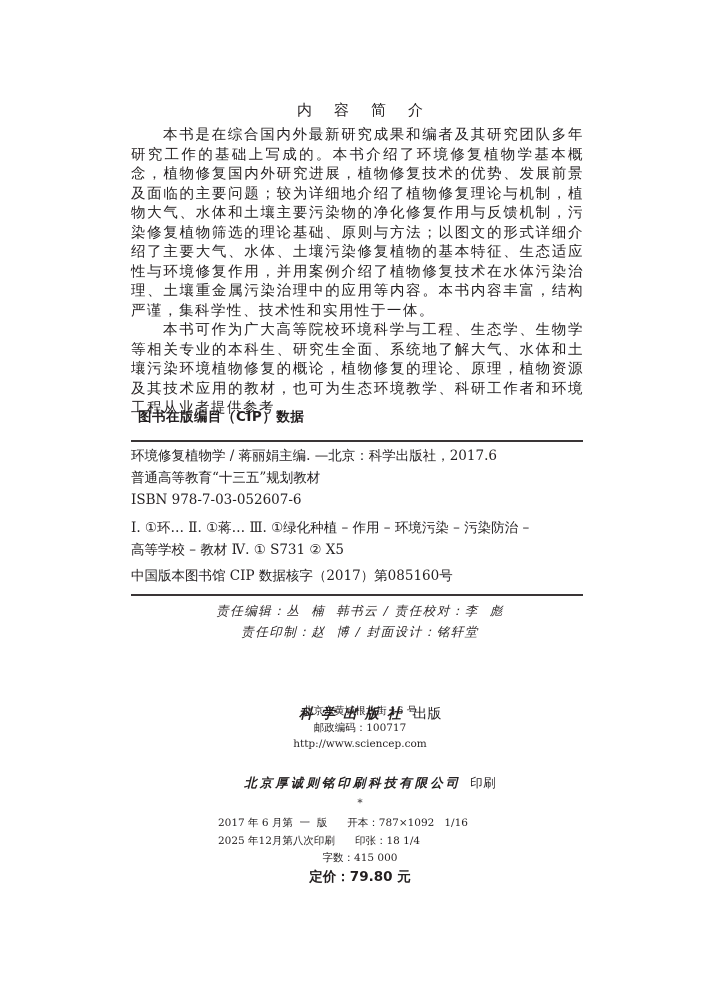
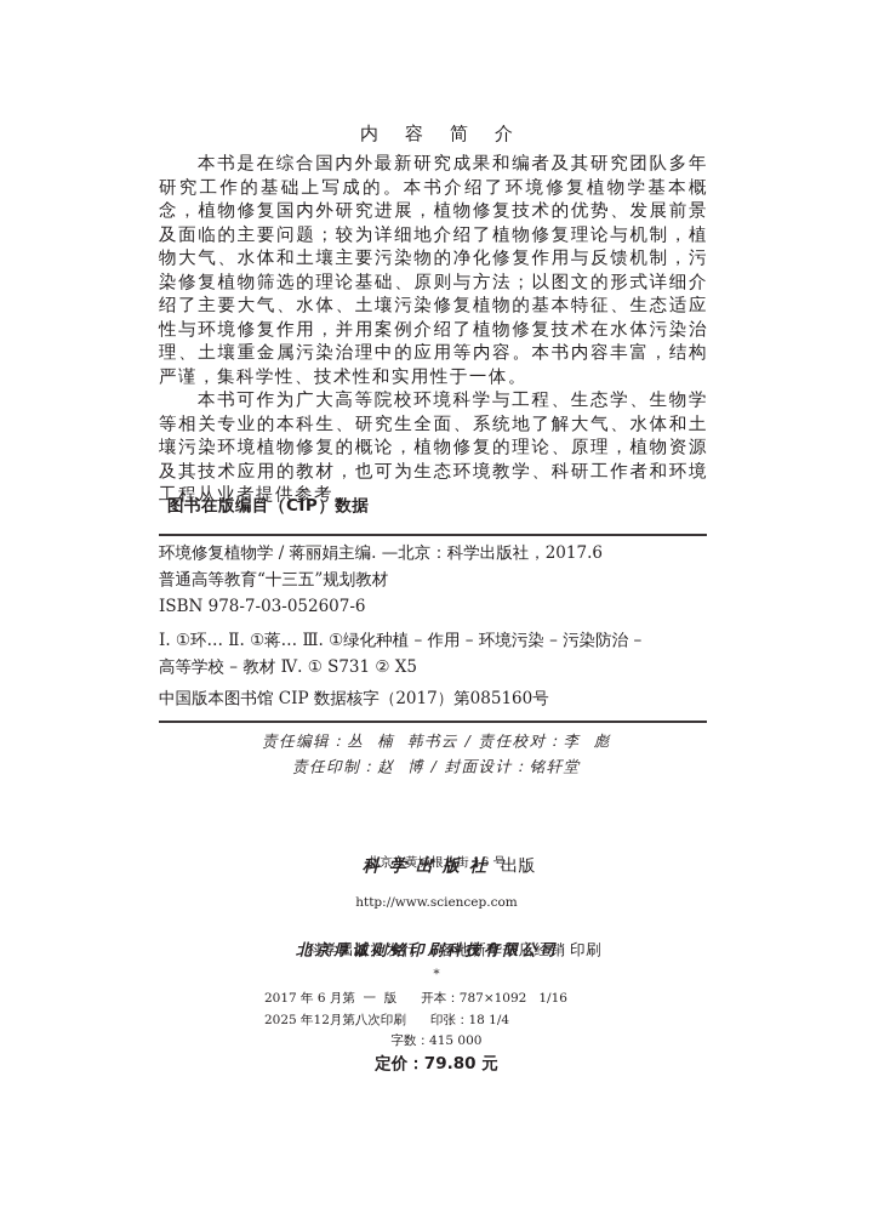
  内容简介
  本书是在综合国内外最新研究成果和编者及其研究团队多年研究工作的基础上写成的。本书介绍了环境修复植物学基本概念，植物修复国内外研究进展，植物修复技术的优势、发展前景及面临的主要问题；较为详细地介绍了植物修复理论与机制，植物大气、水体和土壤主要污染物的净化修复作用与反馈机制，污染修复植物筛选的理论基础、原则与方法；以图文的形式详细介绍了主要大气、水体、土壤污染修复植物的基本特征、生态适应性与环境修复作用，并用案例介绍了植物修复技术在水体污染治理、土壤重金属污染治理中的应用等内容。本书内容丰富，结构严谨，集科学性、技术性和实用性于一体。
  本书可作为广大高等院校环境科学与工程、生态学、生物学等相关专业的本科生、研究生全面、系统地了解大气、水体和土壤污染环境植物修复的概论，植物修复的理论、原理，植物资源及其技术应用的教材，也可为生态环境教学、科研工作者和环境工程从业者提供参考。
  图书在版编目（CIP）数据
  环境修复植物学 / 蒋丽娟主编. —北京：科学出版社，2017.6
  普通高等教育“十三五”规划教材
  ISBN 978-7-03-052607-6
  Ⅰ. ①环… Ⅱ. ①蒋… Ⅲ. ①绿化种植 – 作用 – 环境污染 – 污染防治 –
  高等学校 – 教材 Ⅳ. ① S731 ② X5
  中国版本图书馆 CIP 数据核字（2017）第085160号
  责任编辑：丛 楠 韩书云 / 责任校对：李 彪
  责任印制：赵 博 / 封面设计：铭轩堂
  科学出版社 出版
  北京东黄城根北街 16 号
- 邮政编码：100717
  http://www.sciencep.com
  北京厚诚则铭印刷科技有限公司 印刷
+ 科学出版社发行 各地新华书店经销
  *
  2017 年 6 月第 一 版 开本：787×1092 1/16
  2025 年12月第八次印刷 印张：18 1/4
  字数：415 000
  定价：79.80 元
